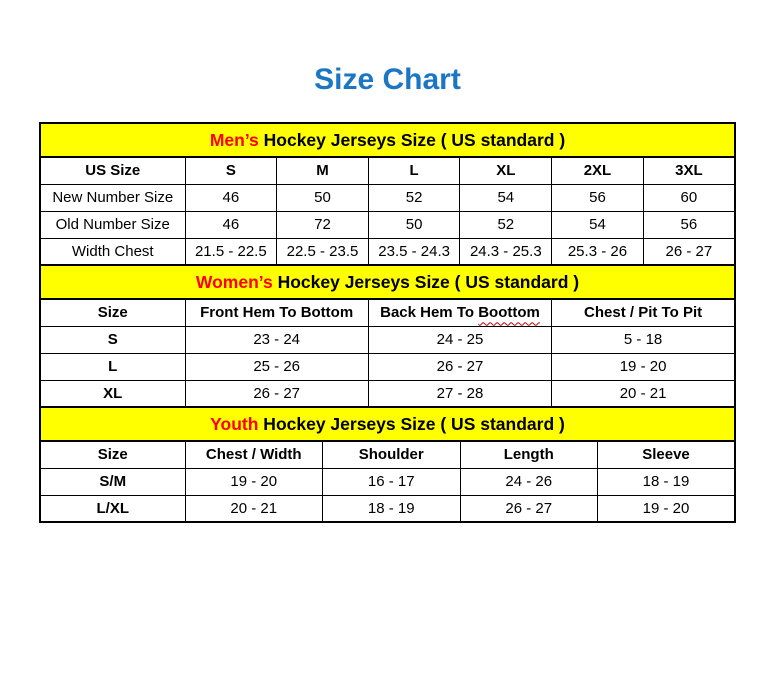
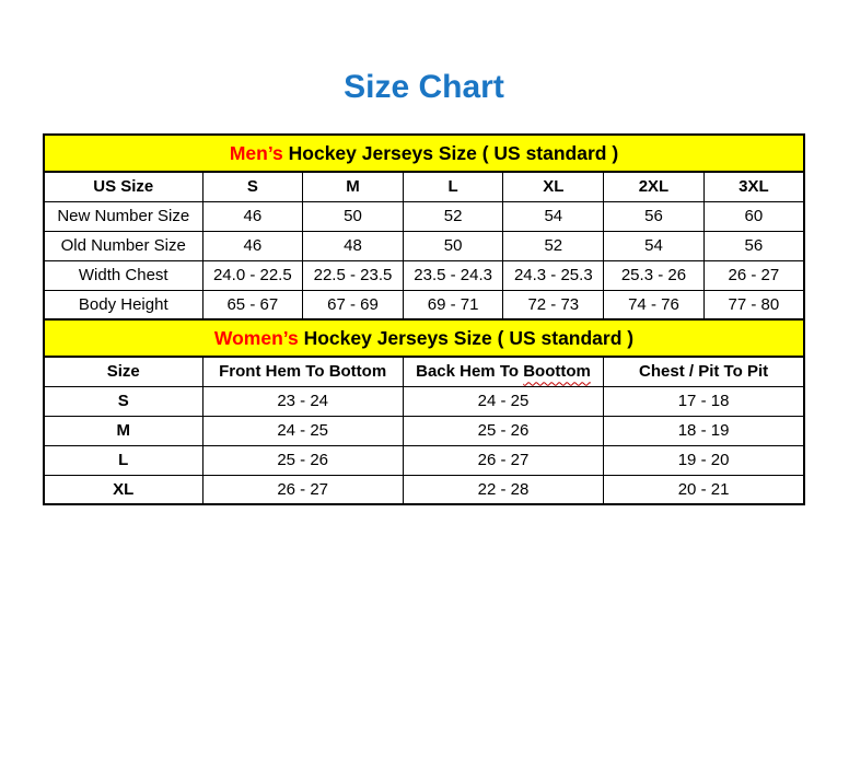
  Size Chart
  Men’s Hockey Jerseys Size ( US standard )
  US Size	S	M	L	XL	2XL	3XL
  New Number Size	46	50	52	54	56	60
- Old Number Size	46	72	50	52	54	56
+ Old Number Size	46	48	50	52	54	56
- Width Chest	21.5 - 22.5	22.5 - 23.5	23.5 - 24.3	24.3 - 25.3	25.3 - 26	26 - 27
+ Width Chest	24.0 - 22.5	22.5 - 23.5	23.5 - 24.3	24.3 - 25.3	25.3 - 26	26 - 27
+ Body Height	65 - 67	67 - 69	69 - 71	72 - 73	74 - 76	77 - 80
  Women’s Hockey Jerseys Size ( US standard )
  Size	Front Hem To Bottom	Back Hem To Boottom	Chest / Pit To Pit
- S	23 - 24	24 - 25	5 - 18
+ S	23 - 24	24 - 25	17 - 18
+ M	24 - 25	25 - 26	18 - 19
  L	25 - 26	26 - 27	19 - 20
- XL	26 - 27	27 - 28	20 - 21
+ XL	26 - 27	22 - 28	20 - 21
- Youth Hockey Jerseys Size ( US standard )
- Size	Chest / Width	Shoulder	Length	Sleeve
- S/M	19 - 20	16 - 17	24 - 26	18 - 19
- L/XL	20 - 21	18 - 19	26 - 27	19 - 20
